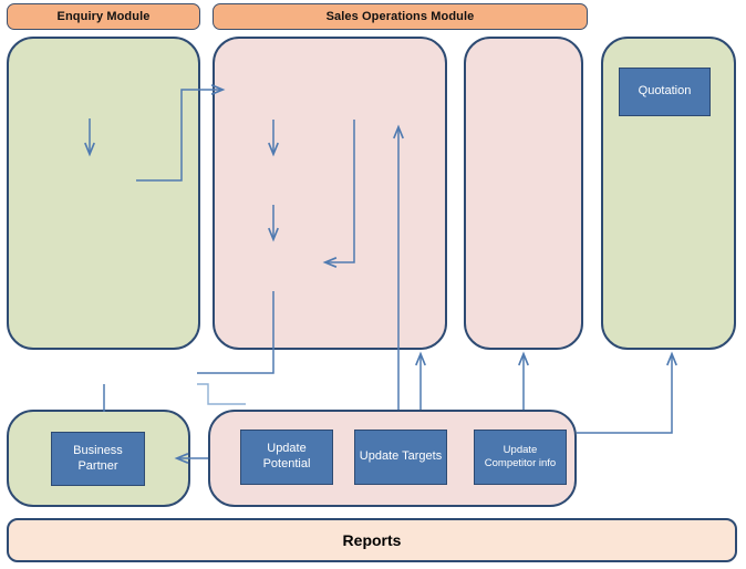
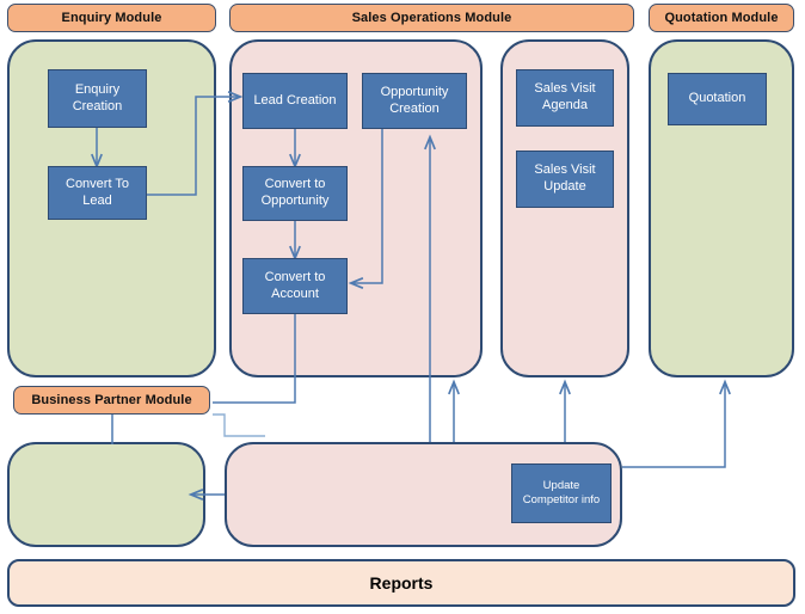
  Enquiry Module
  Sales Operations Module
+ Quotation Module
+ Business Partner Module
+ Enquiry Creation
+ Convert To Lead
+ Lead Creation
+ Opportunity Creation
+ Convert to Opportunity
+ Convert to Account
+ Sales Visit Agenda
+ Sales Visit Update
  Quotation
- Business Partner
- Update Potential
- Update Targets
  Update Competitor info
  Reports
